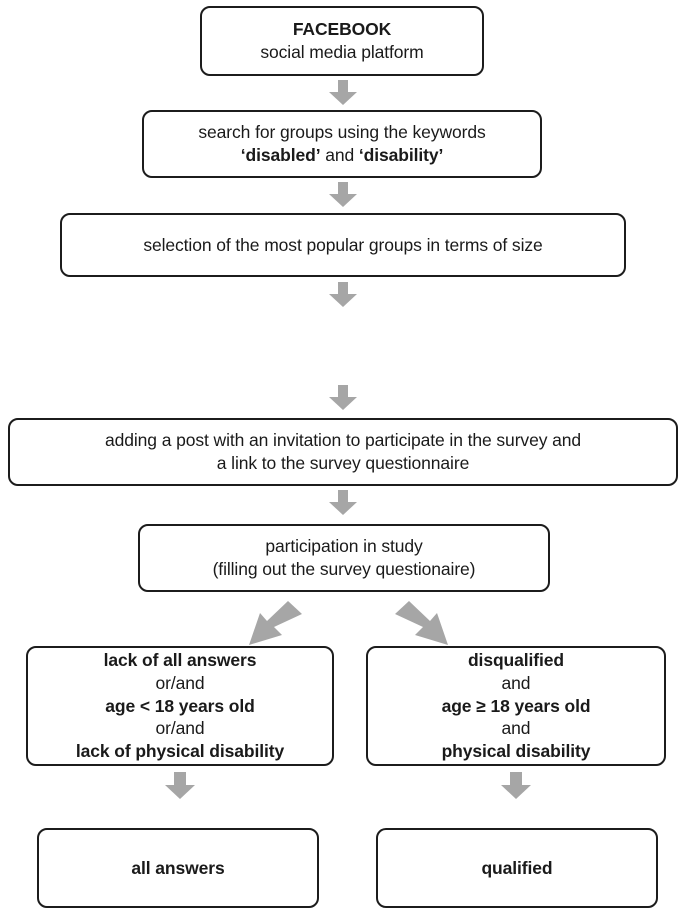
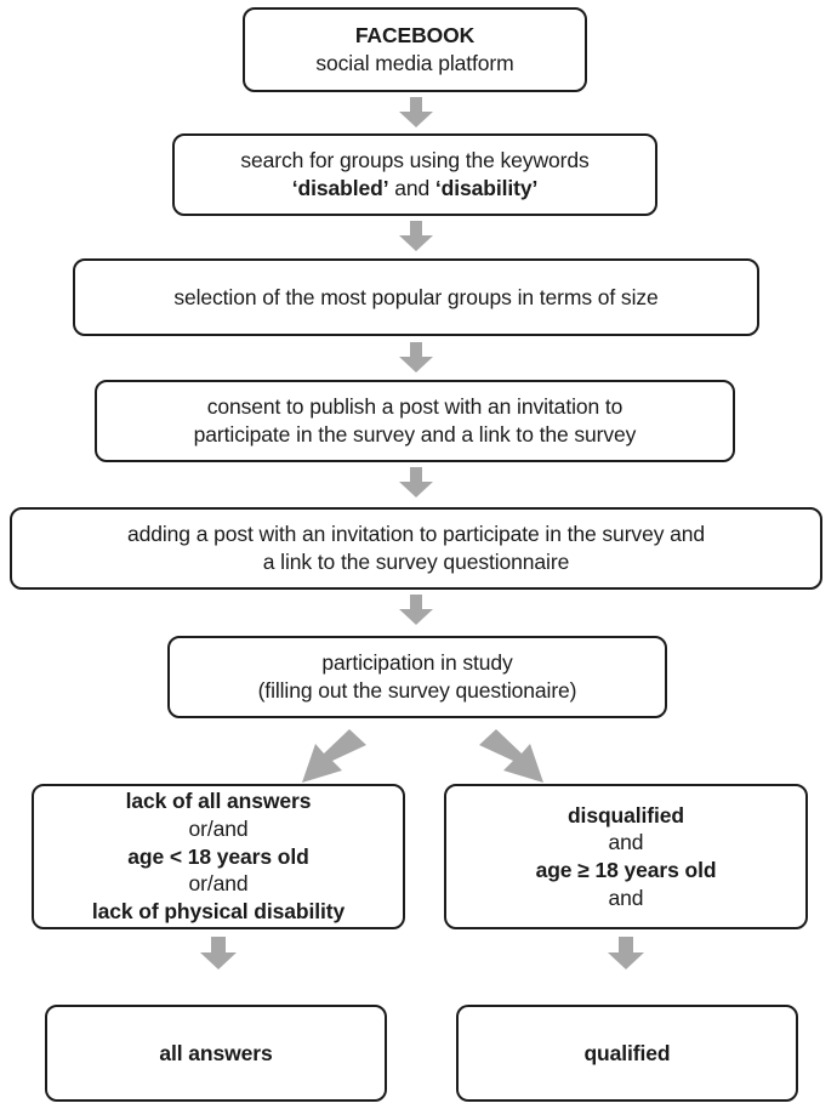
  FACEBOOK
  social media platform
  search for groups using the keywords
  ‘disabled’ and ‘disability’
  selection of the most popular groups in terms of size
+ consent to publish a post with an invitation to
+ participate in the survey and a link to the survey
  adding a post with an invitation to participate in the survey and
  a link to the survey questionnaire
  participation in study
  (filling out the survey questionaire)
  lack of all answers
  or/and
  age < 18 years old
  or/and
  lack of physical disability
  disqualified
  and
  age ≥ 18 years old
  and
- physical disability
  all answers
  qualified
